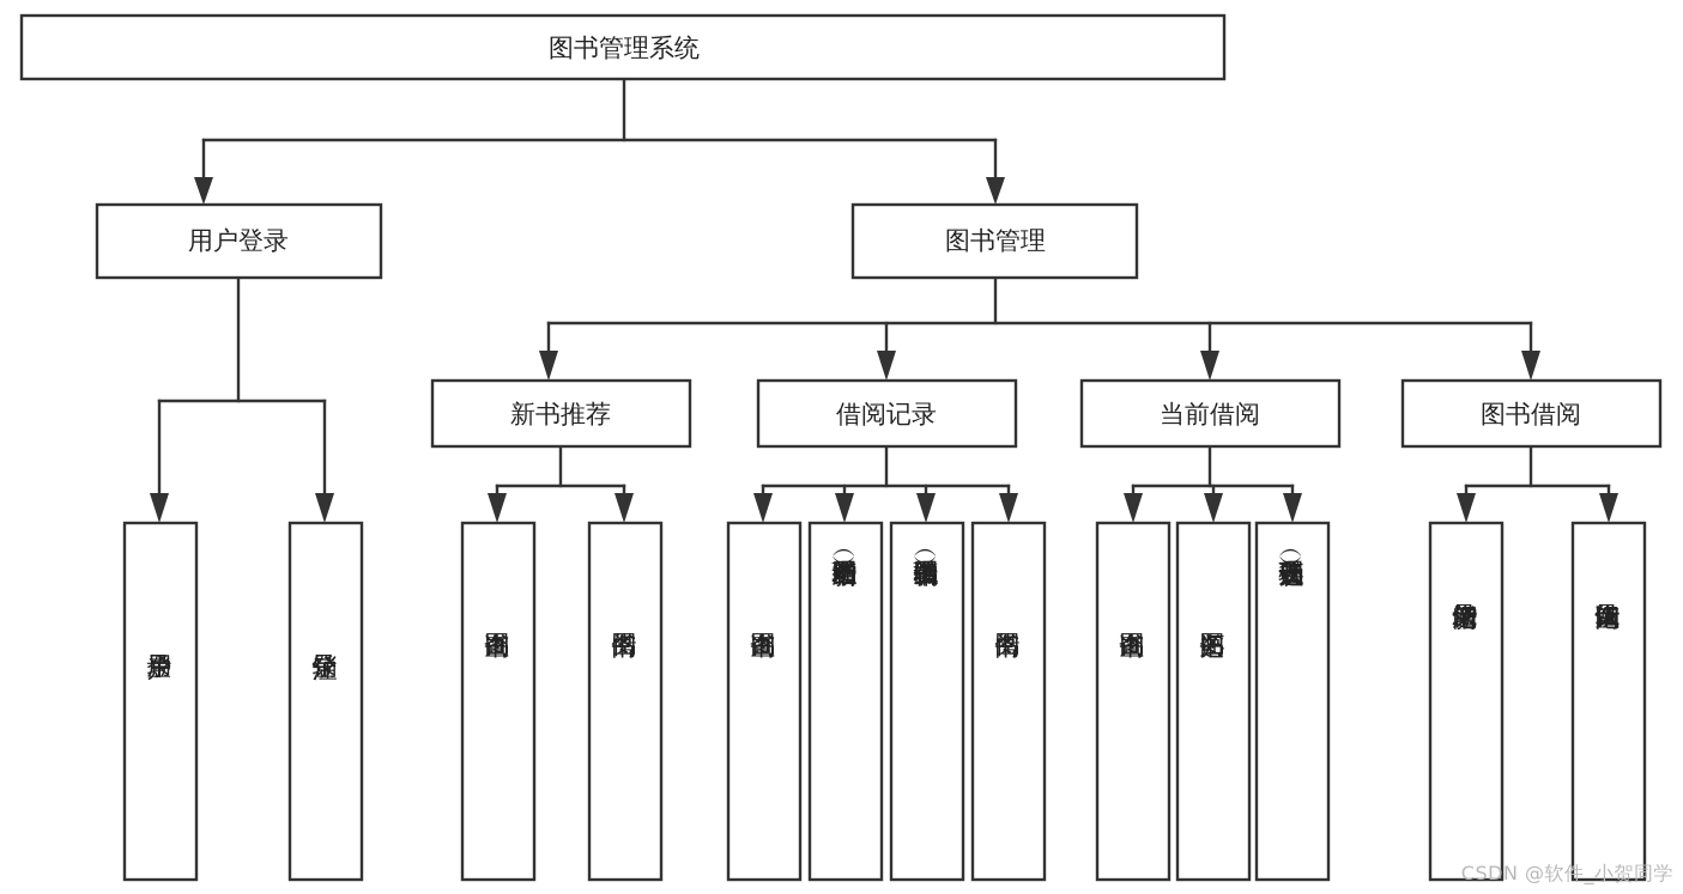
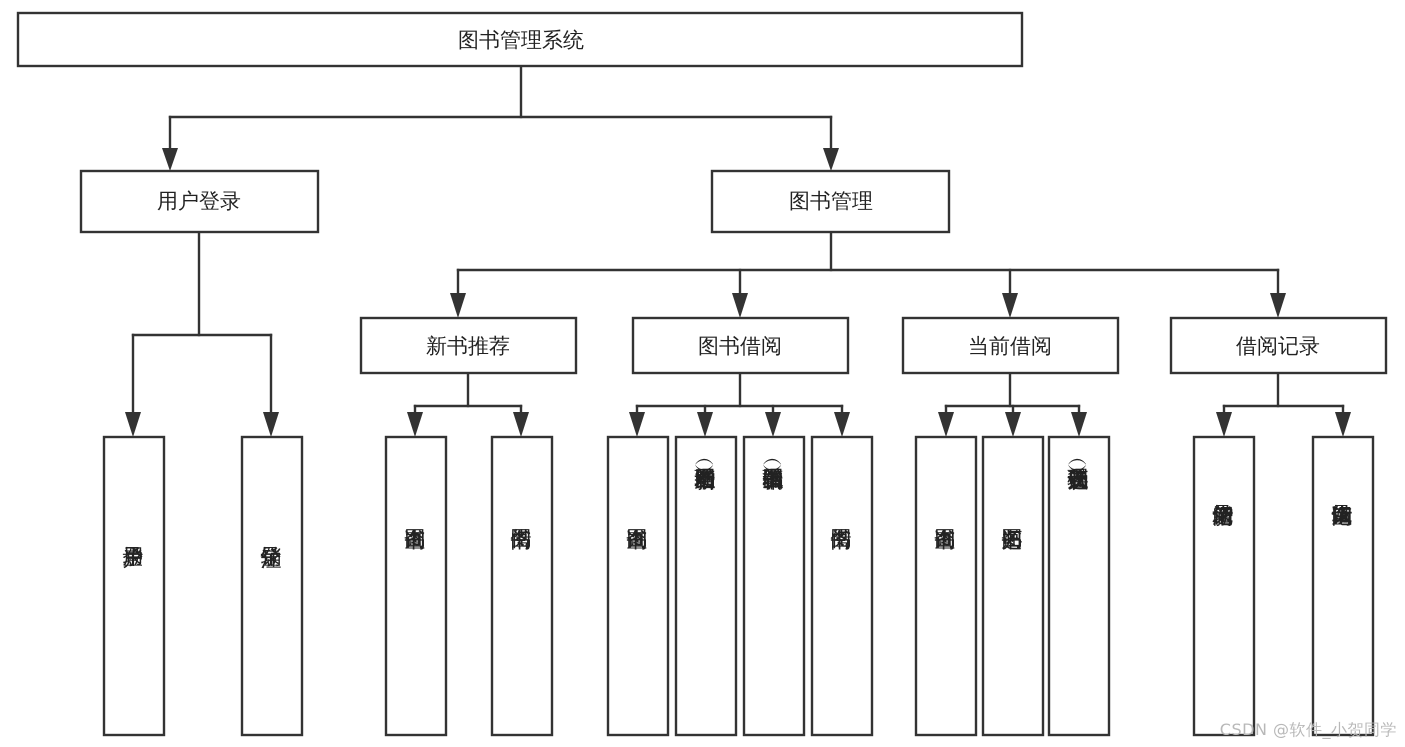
  图书管理系统
  用户登录
  图书管理
  新书推荐
- 借阅记录
+ 图书借阅
  当前借阅
- 图书借阅
+ 借阅记录
  CSDN @软件_小贺同学
